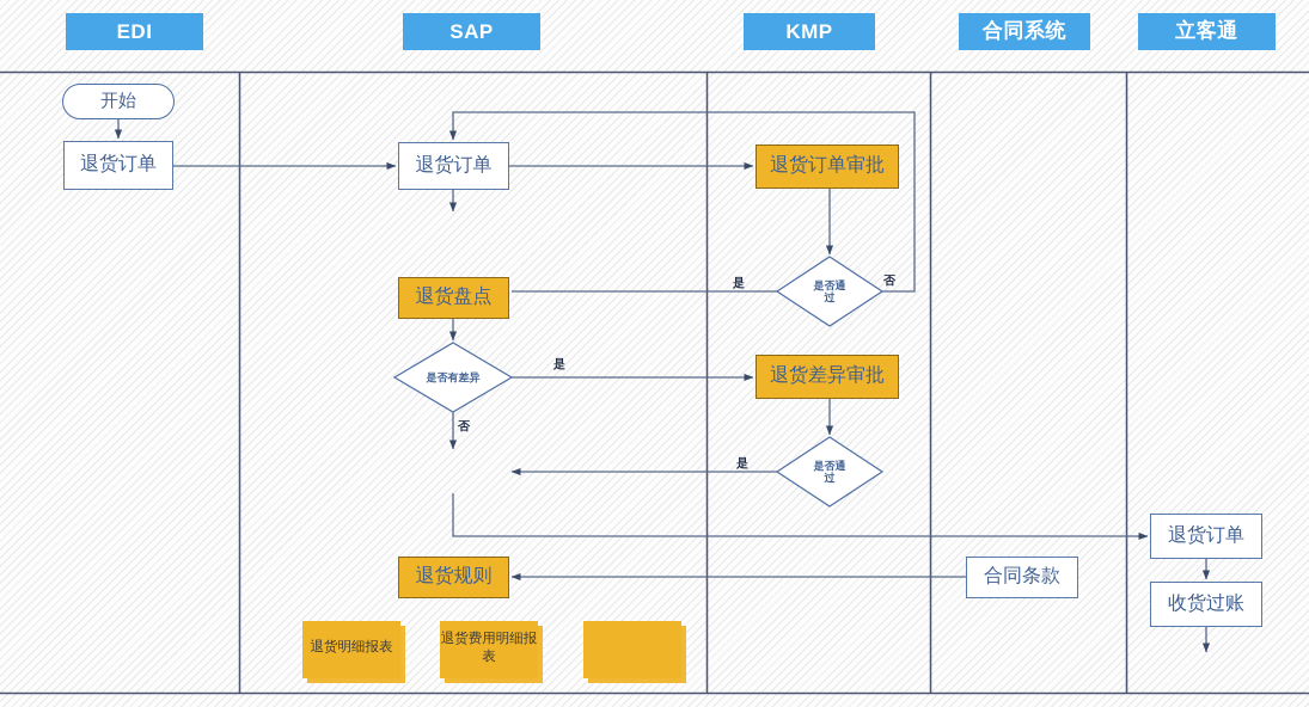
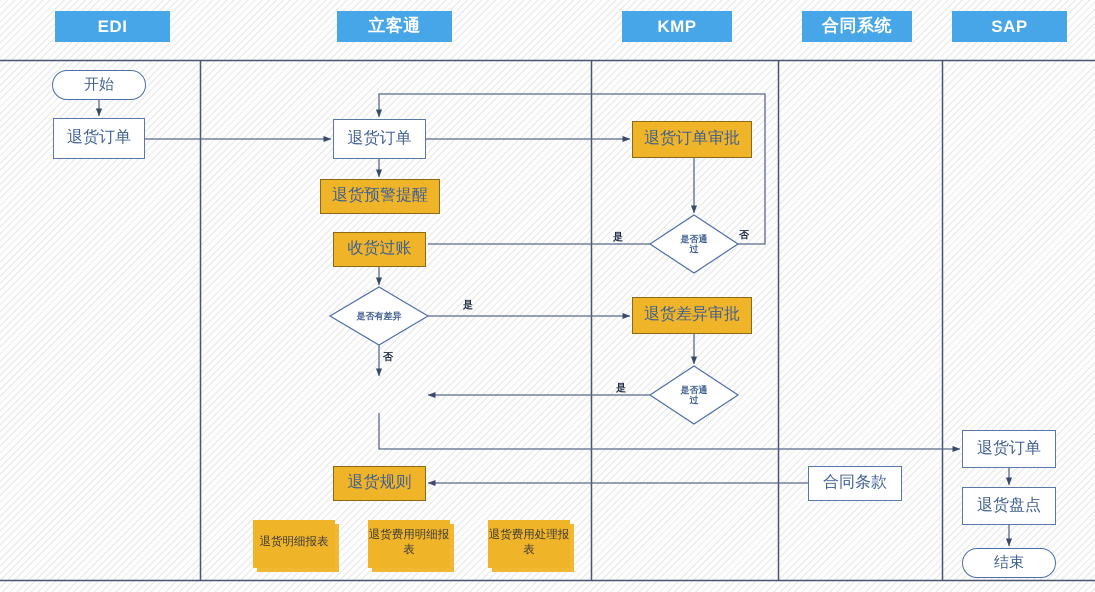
  EDI
- SAP
+ 立客通
  KMP
  合同系统
- 立客通
+ SAP
  开始
  退货订单
  退货订单
+ 退货预警提醒
- 退货盘点
+ 收货过账
  是否有差异
  退货规则
  退货订单审批
  是否通过
  退货差异审批
  是否通过
  合同条款
  退货订单
- 收货过账
+ 退货盘点
+ 结束
  退货明细报表
  退货费用明细报表
+ 退货费用处理报表
  是
  否
  是
  否
  是
